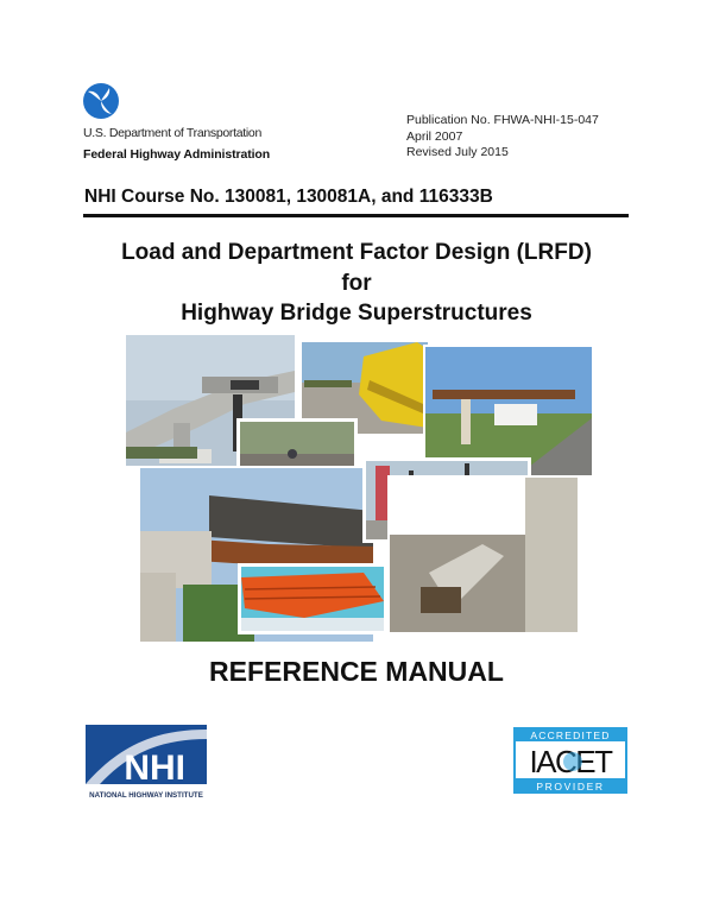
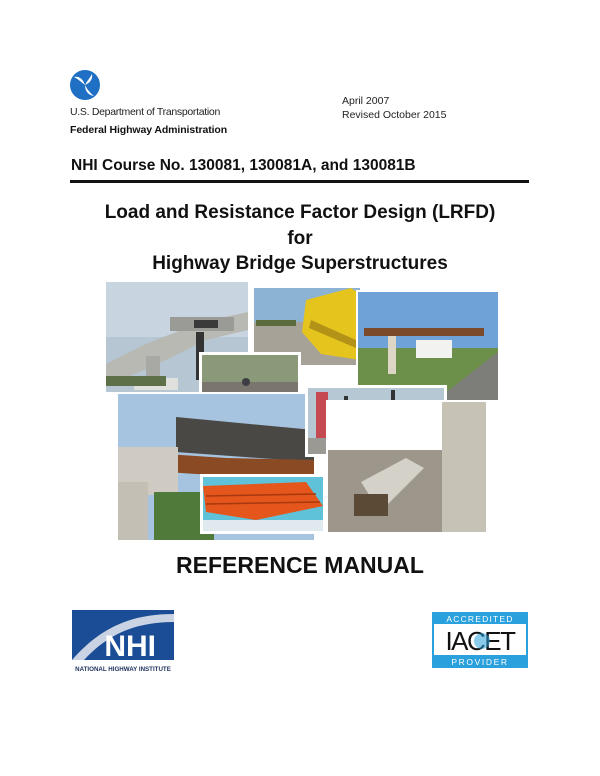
  U.S. Department of Transportation
  Federal Highway Administration
- Publication No. FHWA-NHI-15-047
  April 2007
- Revised July 2015
+ Revised October 2015
- NHI Course No. 130081, 130081A, and 116333B
+ NHI Course No. 130081, 130081A, and 130081B
- Load and Department Factor Design (LRFD)
+ Load and Resistance Factor Design (LRFD)
  for
  Highway Bridge Superstructures
  REFERENCE MANUAL
  NHI
  ACCREDITED
  IACET
  PROVIDER
